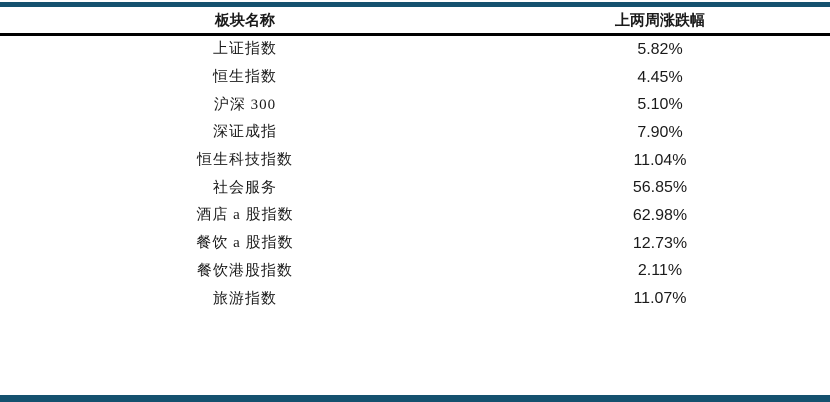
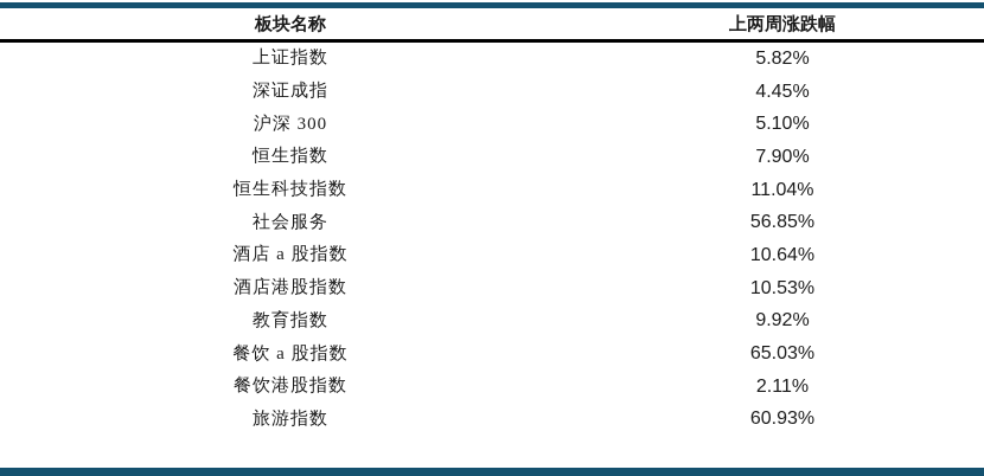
  板块名称
  上两周涨跌幅
  上证指数
  5.82%
- 恒生指数
+ 深证成指
  4.45%
  沪深 300
  5.10%
- 深证成指
+ 恒生指数
  7.90%
  恒生科技指数
  11.04%
  社会服务
  56.85%
  酒店 a 股指数
- 62.98%
+ 10.64%
+ 酒店港股指数
+ 10.53%
+ 教育指数
+ 9.92%
  餐饮 a 股指数
- 12.73%
+ 65.03%
  餐饮港股指数
  2.11%
  旅游指数
- 11.07%
+ 60.93%
